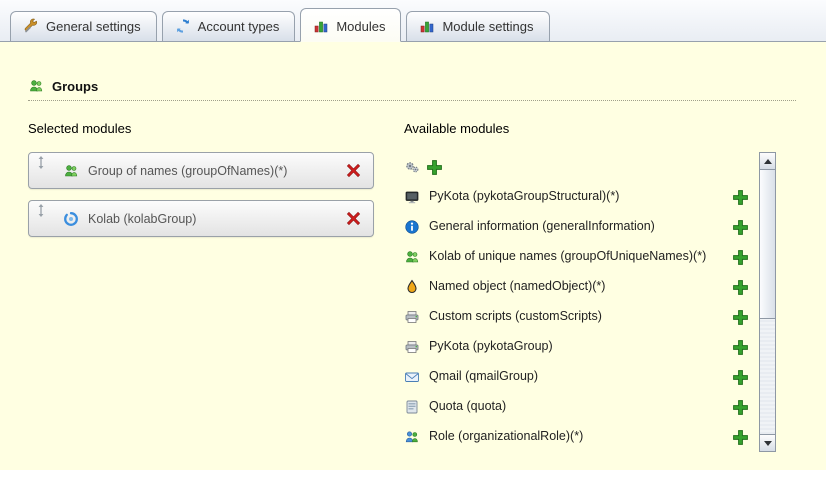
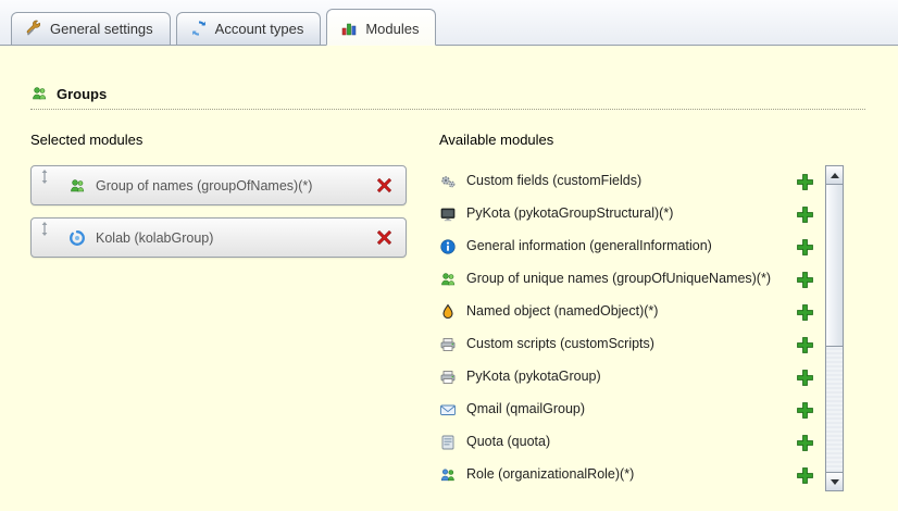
  General settings
  Account types
  Modules
- Module settings
  Groups
  Selected modules
  Group of names (groupOfNames)(*)
  Kolab (kolabGroup)
  Available modules
+ Custom fields (customFields)
  PyKota (pykotaGroupStructural)(*)
  General information (generalInformation)
- Kolab of unique names (groupOfUniqueNames)(*)
+ Group of unique names (groupOfUniqueNames)(*)
  Named object (namedObject)(*)
  Custom scripts (customScripts)
  PyKota (pykotaGroup)
  Qmail (qmailGroup)
  Quota (quota)
  Role (organizationalRole)(*)
